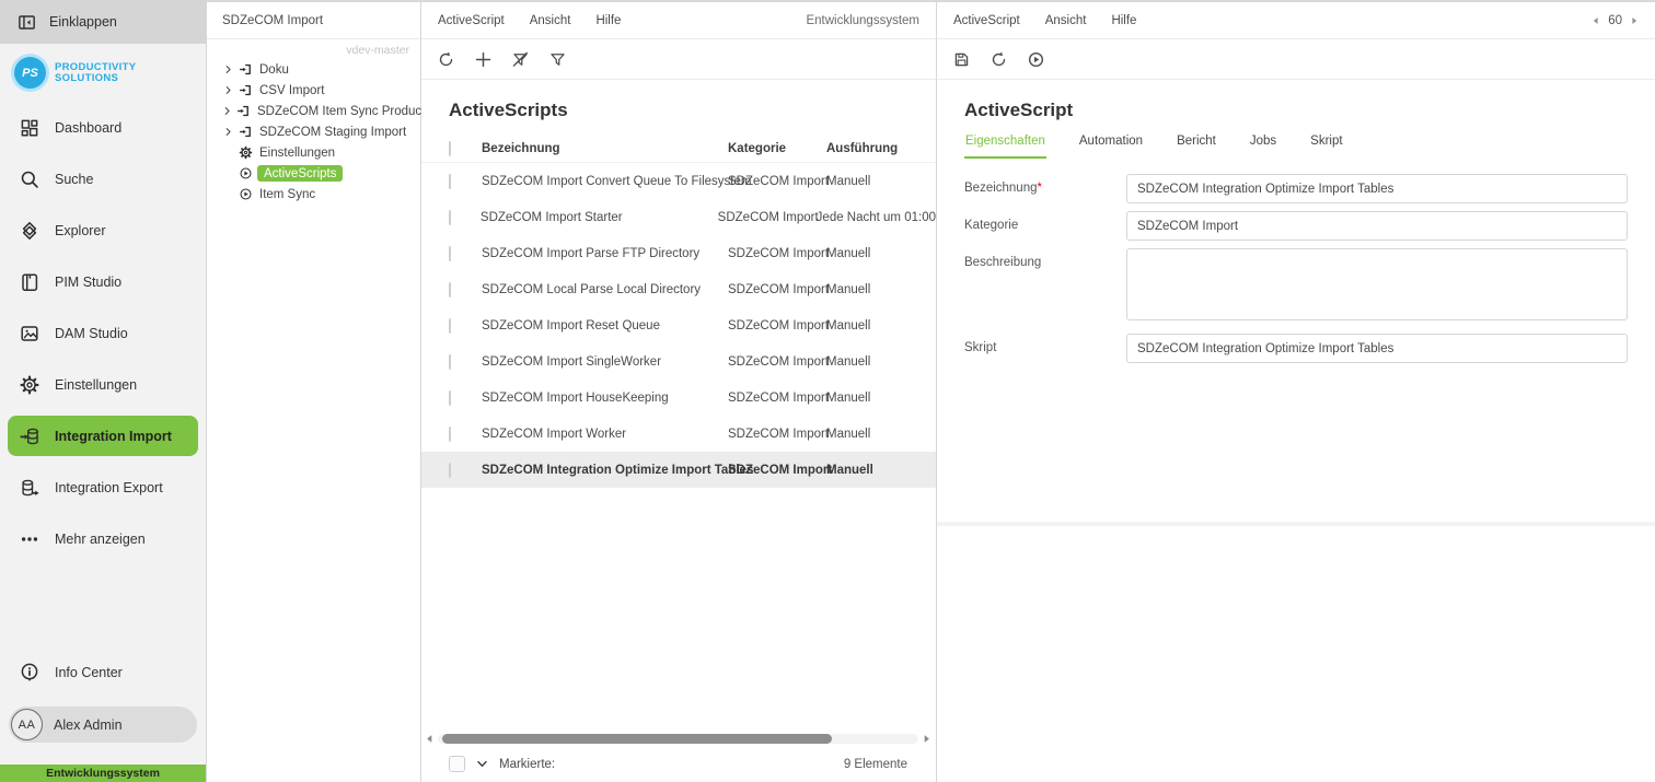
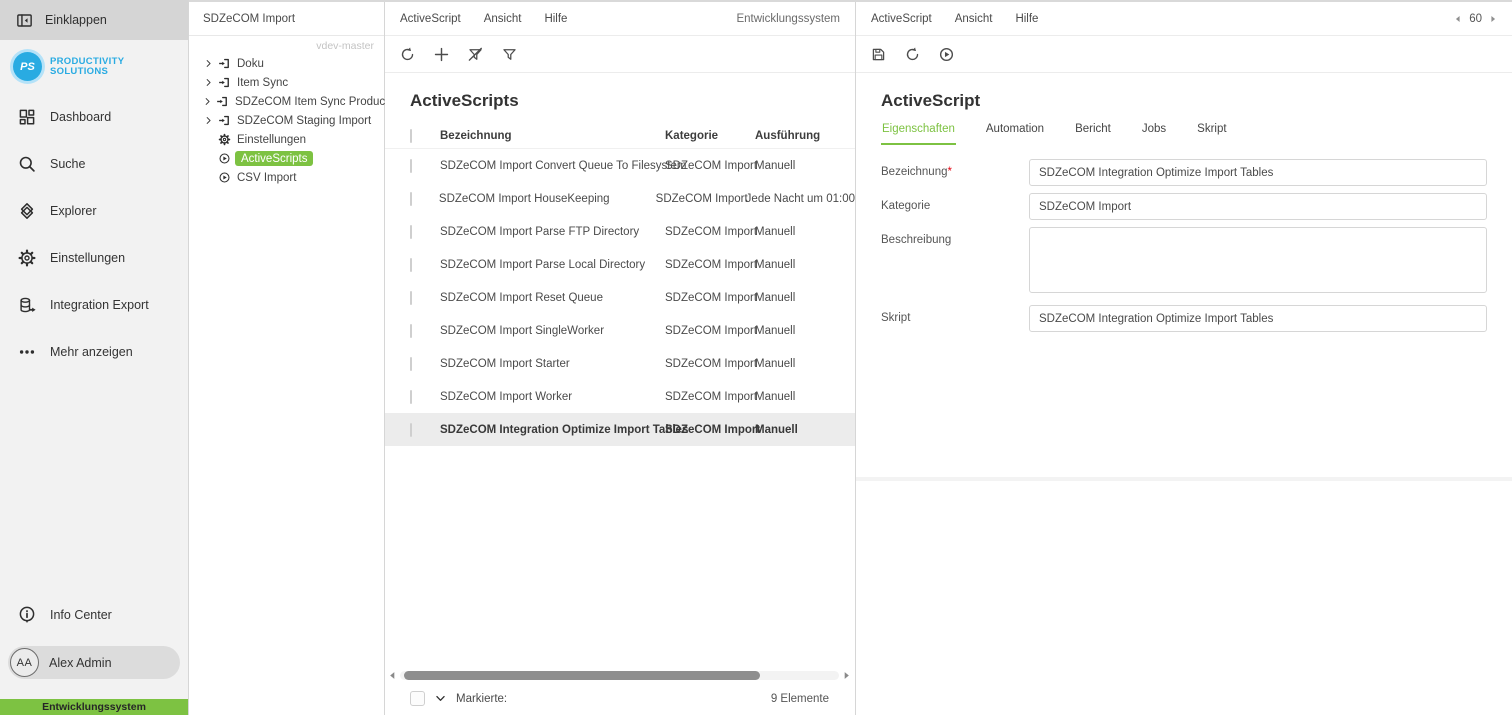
  Einklappen
  PS
  PRODUCTIVITY
  SOLUTIONS
  Dashboard
  Suche
  Explorer
- PIM Studio
- DAM Studio
  Einstellungen
- Integration Import
  Integration Export
  Mehr anzeigen
  Info Center
  AA
  Alex Admin
  Entwicklungssystem
  SDZeCOM Import
  vdev-master
  Doku
- CSV Import
+ Item Sync
  SDZeCOM Item Sync Produc
  SDZeCOM Staging Import
  Einstellungen
  ActiveScripts
- Item Sync
+ CSV Import
  ActiveScript
  Ansicht
  Hilfe
  Entwicklungssystem
  ActiveScripts
  Bezeichnung
  Kategorie
  Ausführung
  SDZeCOM Import Convert Queue To Filesys
  SDZeCOM Impor
  Manuell
- SDZeCOM Import Starter
+ SDZeCOM Import HouseKeeping
  SDZeCOM Impor
  Jede Nacht um 01:00
  SDZeCOM Import Parse FTP Directory
  SDZeCOM Impor
  Manuell
- SDZeCOM Local Parse Local Directory
+ SDZeCOM Import Parse Local Directory
  SDZeCOM Impor
  Manuell
  SDZeCOM Import Reset Queue
  SDZeCOM Impor
  Manuell
  SDZeCOM Import SingleWorker
  SDZeCOM Impor
  Manuell
- SDZeCOM Import HouseKeeping
+ SDZeCOM Import Starter
  SDZeCOM Impor
  Manuell
  SDZeCOM Import Worker
  SDZeCOM Impor
  Manuell
  SDZeCOM Integration Optimize Import Ta
  SDZeCOM Impor
  Manuell
  Markierte:
  9 Elemente
  ActiveScript
  Ansicht
  Hilfe
  60
  ActiveScript
  Eigenschaften
  Automation
  Bericht
  Jobs
  Skript
  Bezeichnung*
  SDZeCOM Integration Optimize Import Tables
  Kategorie
  SDZeCOM Import
  Beschreibung
  Skript
  SDZeCOM Integration Optimize Import Tables
